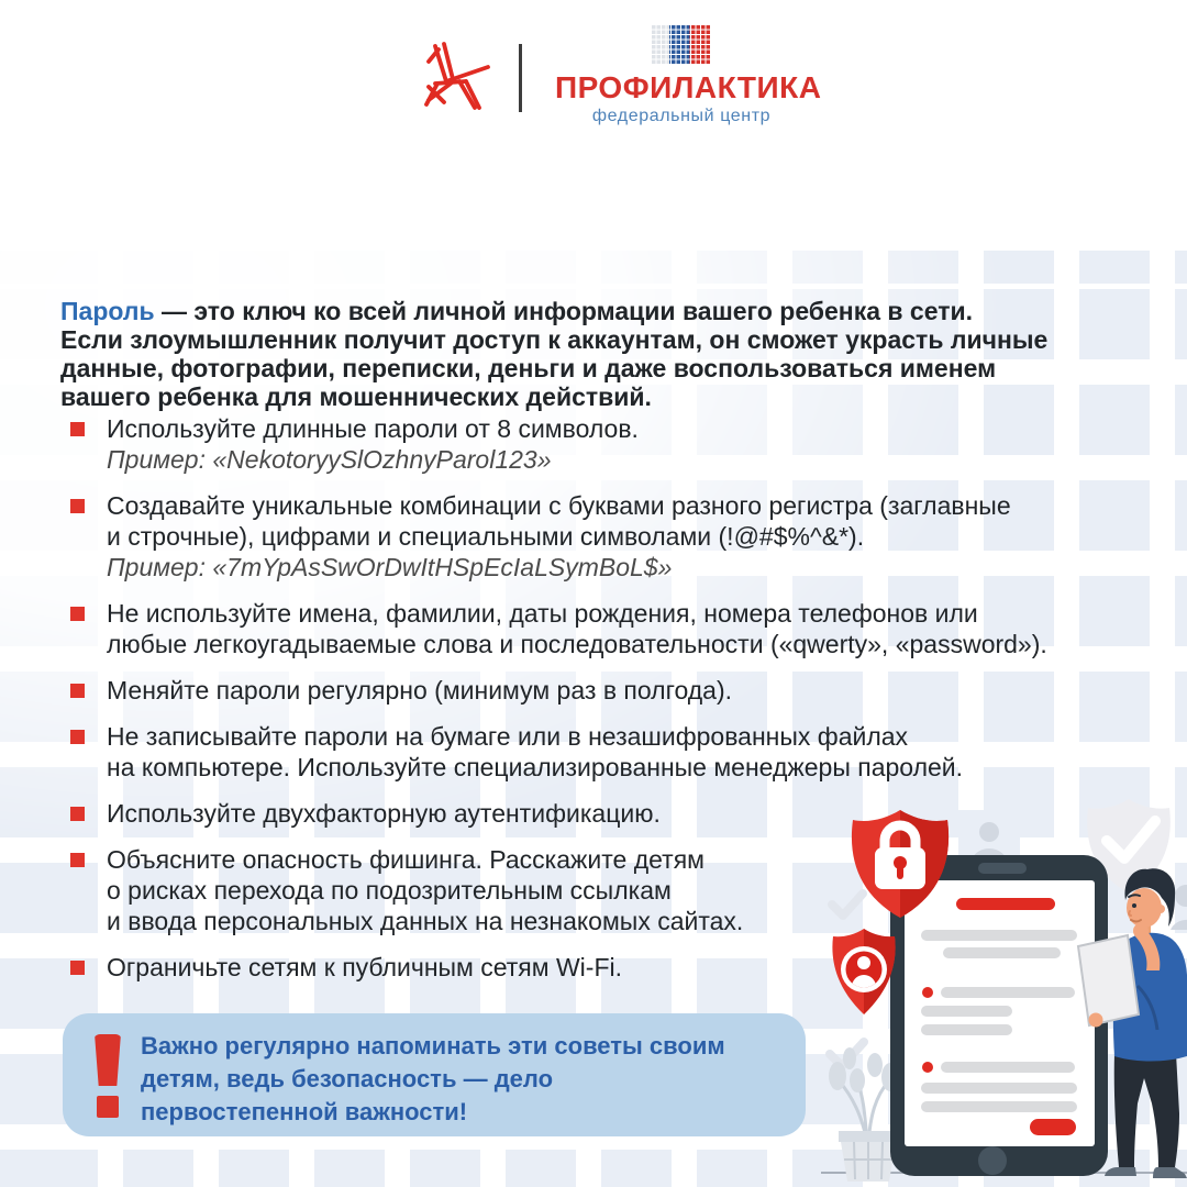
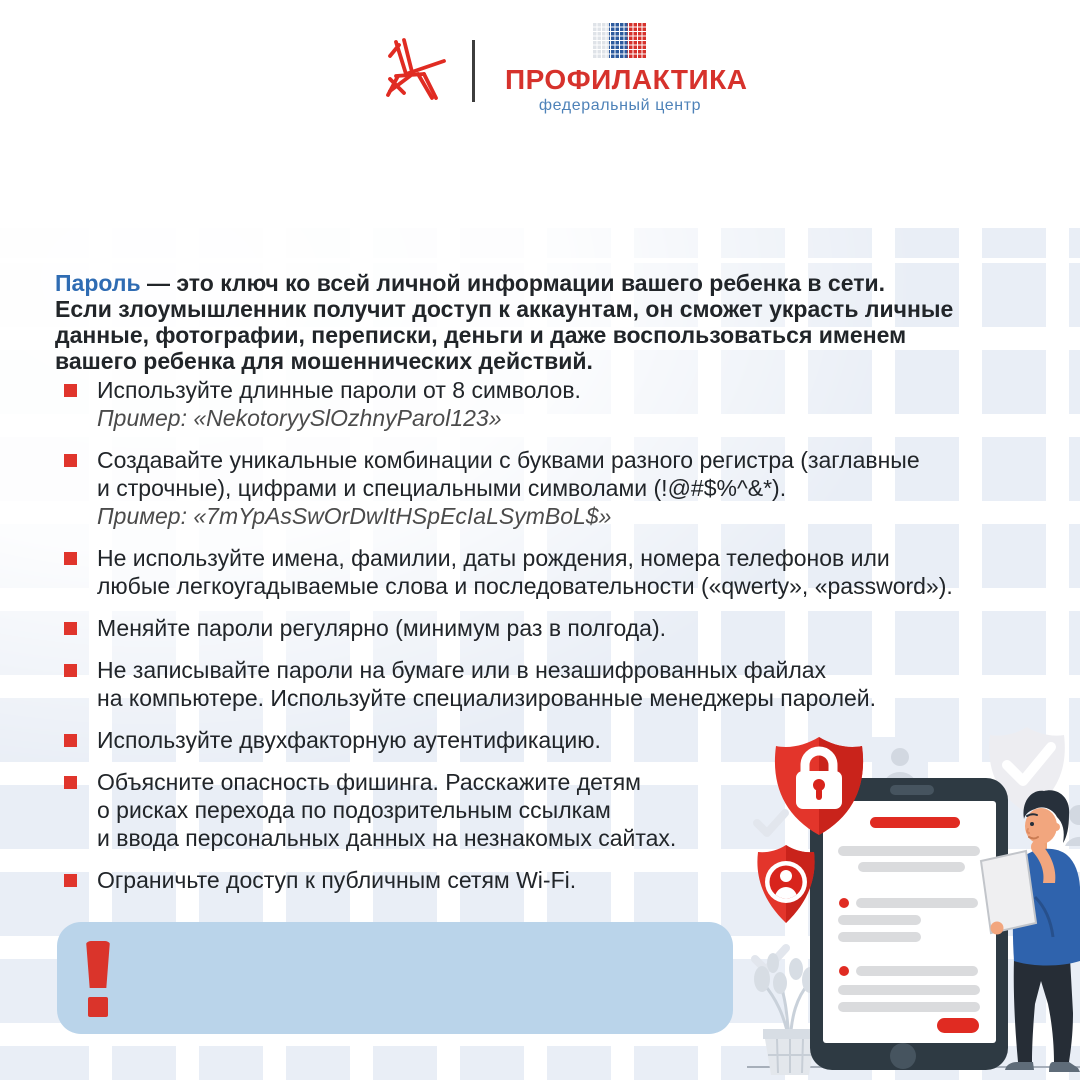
  ПРОФИЛАКТИКА
  федеральный центр
  Пароль — это ключ ко всей личной информации вашего ребенка в сети.
  Если злоумышленник получит доступ к аккаунтам, он сможет украсть личные
  данные, фотографии, переписки, деньги и даже воспользоваться именем
  вашего ребенка для мошеннических действий.
  Используйте длинные пароли от 8 символов.
  Пример: «NekotoryySlOzhnyParol123»
  Создавайте уникальные комбинации с буквами разного регистра (заглавные
  и строчные), цифрами и специальными символами (!@#$%^&*).
  Пример: «7mYpAsSwOrDwItHSpEcIaLSymBoL$»
  Не используйте имена, фамилии, даты рождения, номера телефонов или
  любые легкоугадываемые слова и последовательности («qwerty», «password»).
  Меняйте пароли регулярно (минимум раз в полгода).
  Не записывайте пароли на бумаге или в незашифрованных файлах
  на компьютере. Используйте специализированные менеджеры паролей.
  Используйте двухфакторную аутентификацию.
  Объясните опасность фишинга. Расскажите детям
  о рисках перехода по подозрительным ссылкам
  и ввода персональных данных на незнакомых сайтах.
- Ограничьте сетям к публичным сетям Wi-Fi.
+ Ограничьте доступ к публичным сетям Wi-Fi.
- Важно регулярно напоминать эти советы своим
- детям, ведь безопасность — дело
- первостепенной важности!
